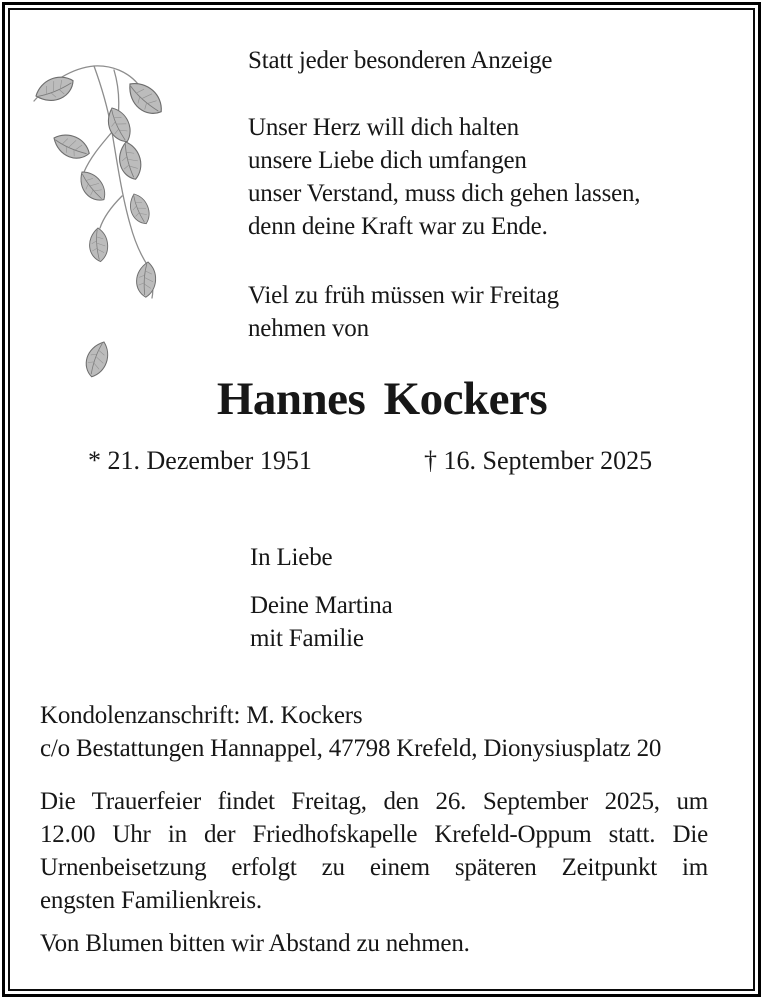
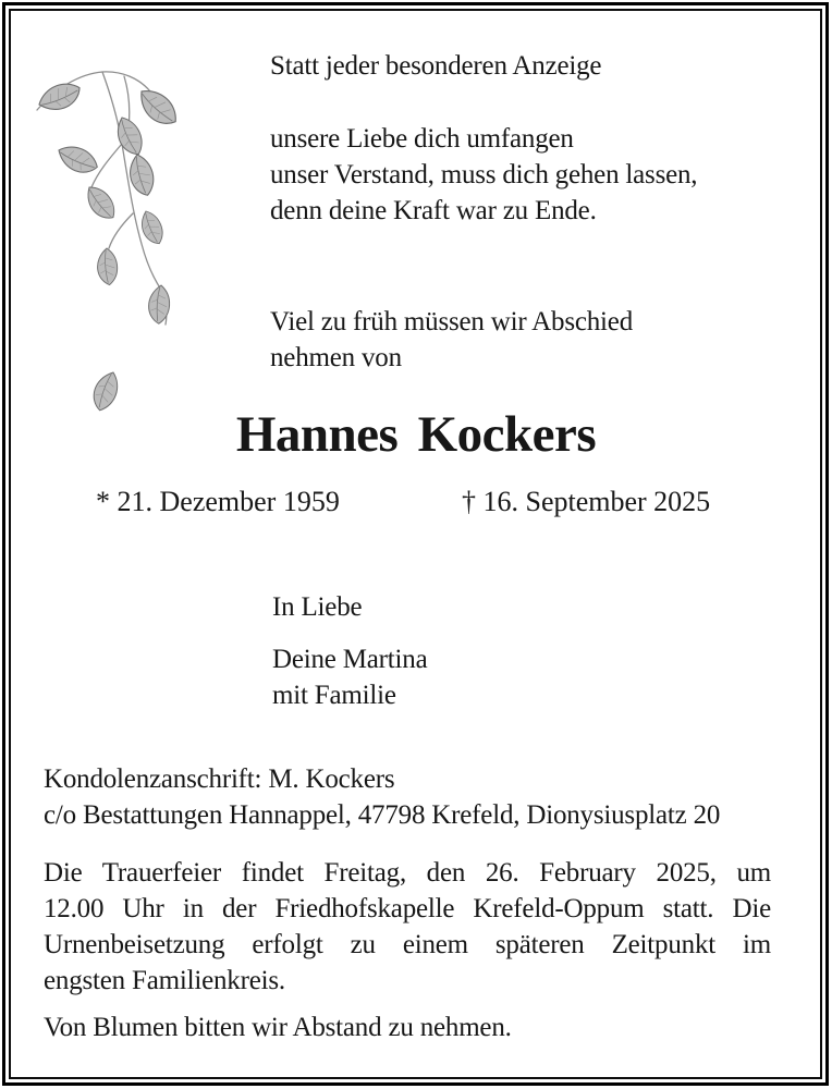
  Statt jeder besonderen Anzeige
- Unser Herz will dich halten
  unsere Liebe dich umfangen
  unser Verstand, muss dich gehen lassen,
  denn deine Kraft war zu Ende.
- Viel zu früh müssen wir Freitag
+ Viel zu früh müssen wir Abschied
  nehmen von
  Hannes Kockers
- * 21. Dezember 1951
+ * 21. Dezember 1959
  † 16. September 2025
  In Liebe
  Deine Martina
  mit Familie
  Kondolenzanschrift: M. Kockers
  c/o Bestattungen Hannappel, 47798 Krefeld, Dionysiusplatz 20
- Die Trauerfeier findet Freitag, den 26. September 2025, um
+ Die Trauerfeier findet Freitag, den 26. February 2025, um
  12.00 Uhr in der Friedhofskapelle Krefeld-Oppum statt. Die
  Urnenbeisetzung erfolgt zu einem späteren Zeitpunkt im
  engsten Familienkreis.
  Von Blumen bitten wir Abstand zu nehmen.
